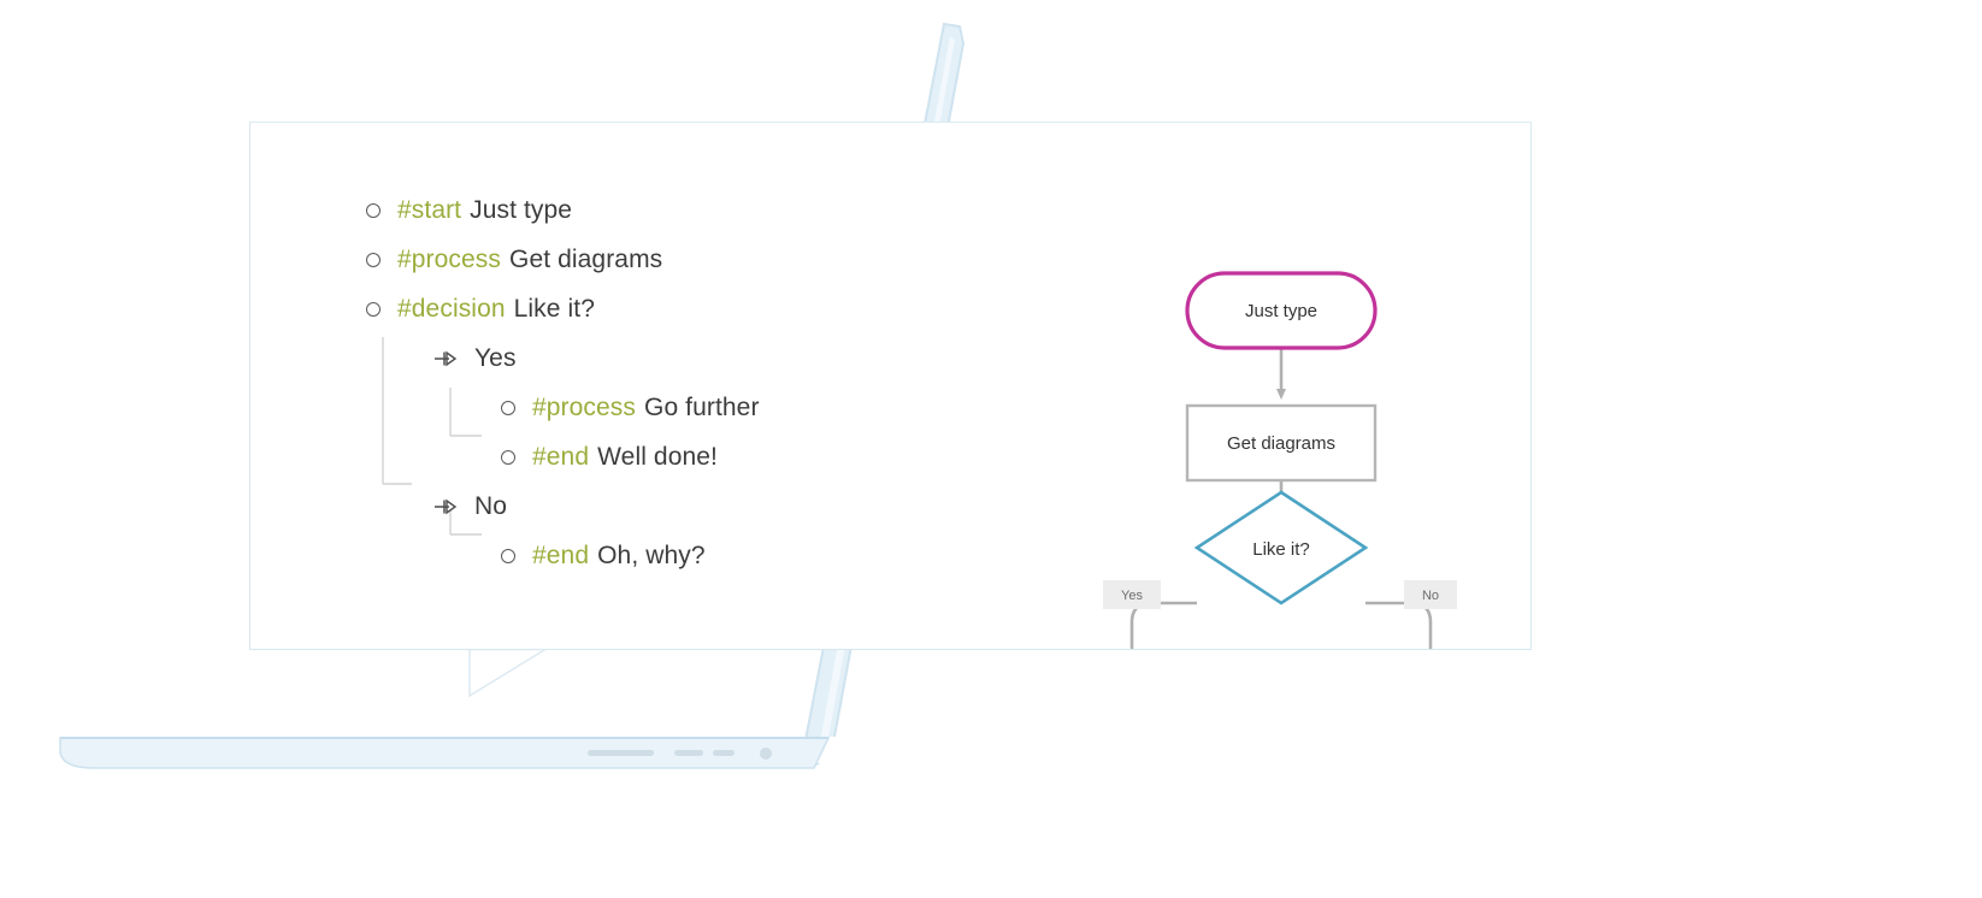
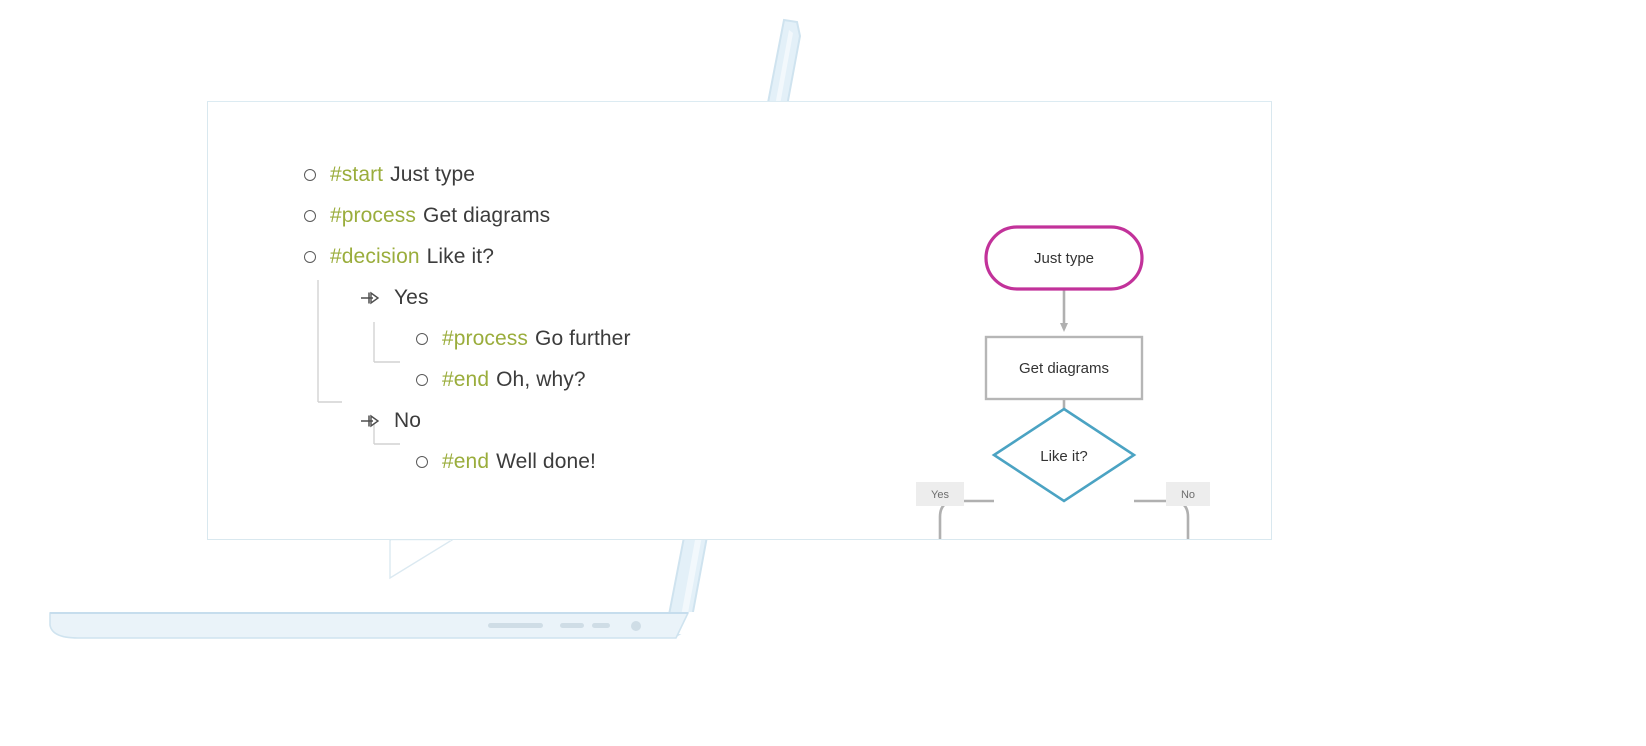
  #start
  Just type
  #process
  Get diagrams
  #decision
  Like it?
  Yes
  #process
  Go further
  #end
- Well done!
+ Oh, why?
  No
  #end
- Oh, why?
+ Well done!
  Just type
  Get diagrams
  Like it?
  Yes
  No
